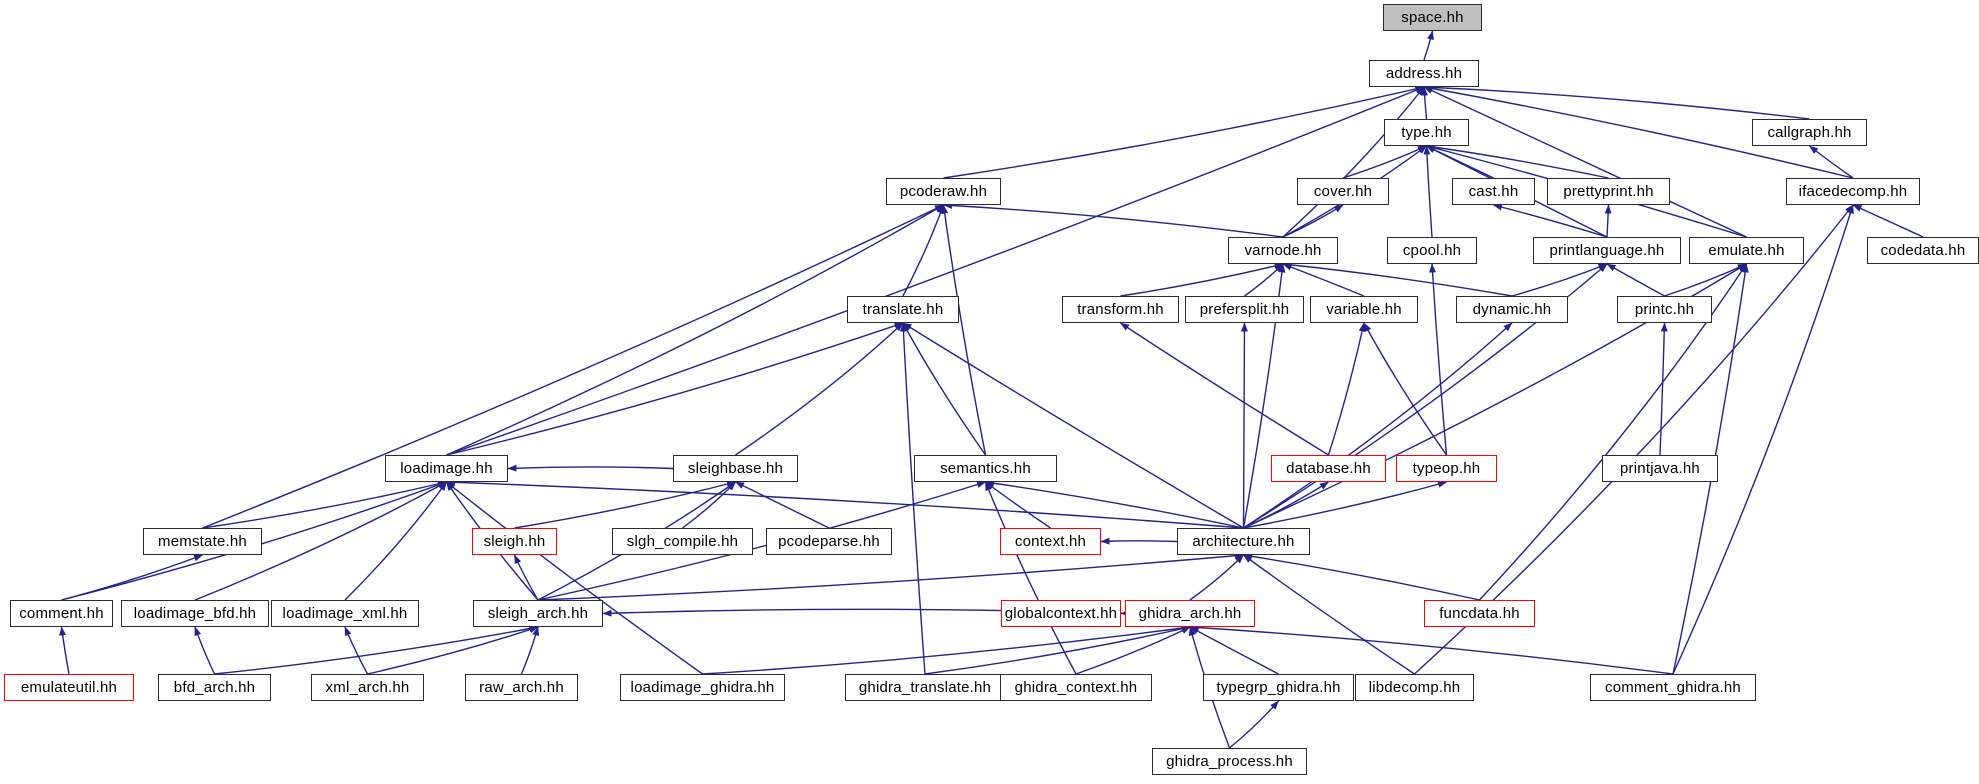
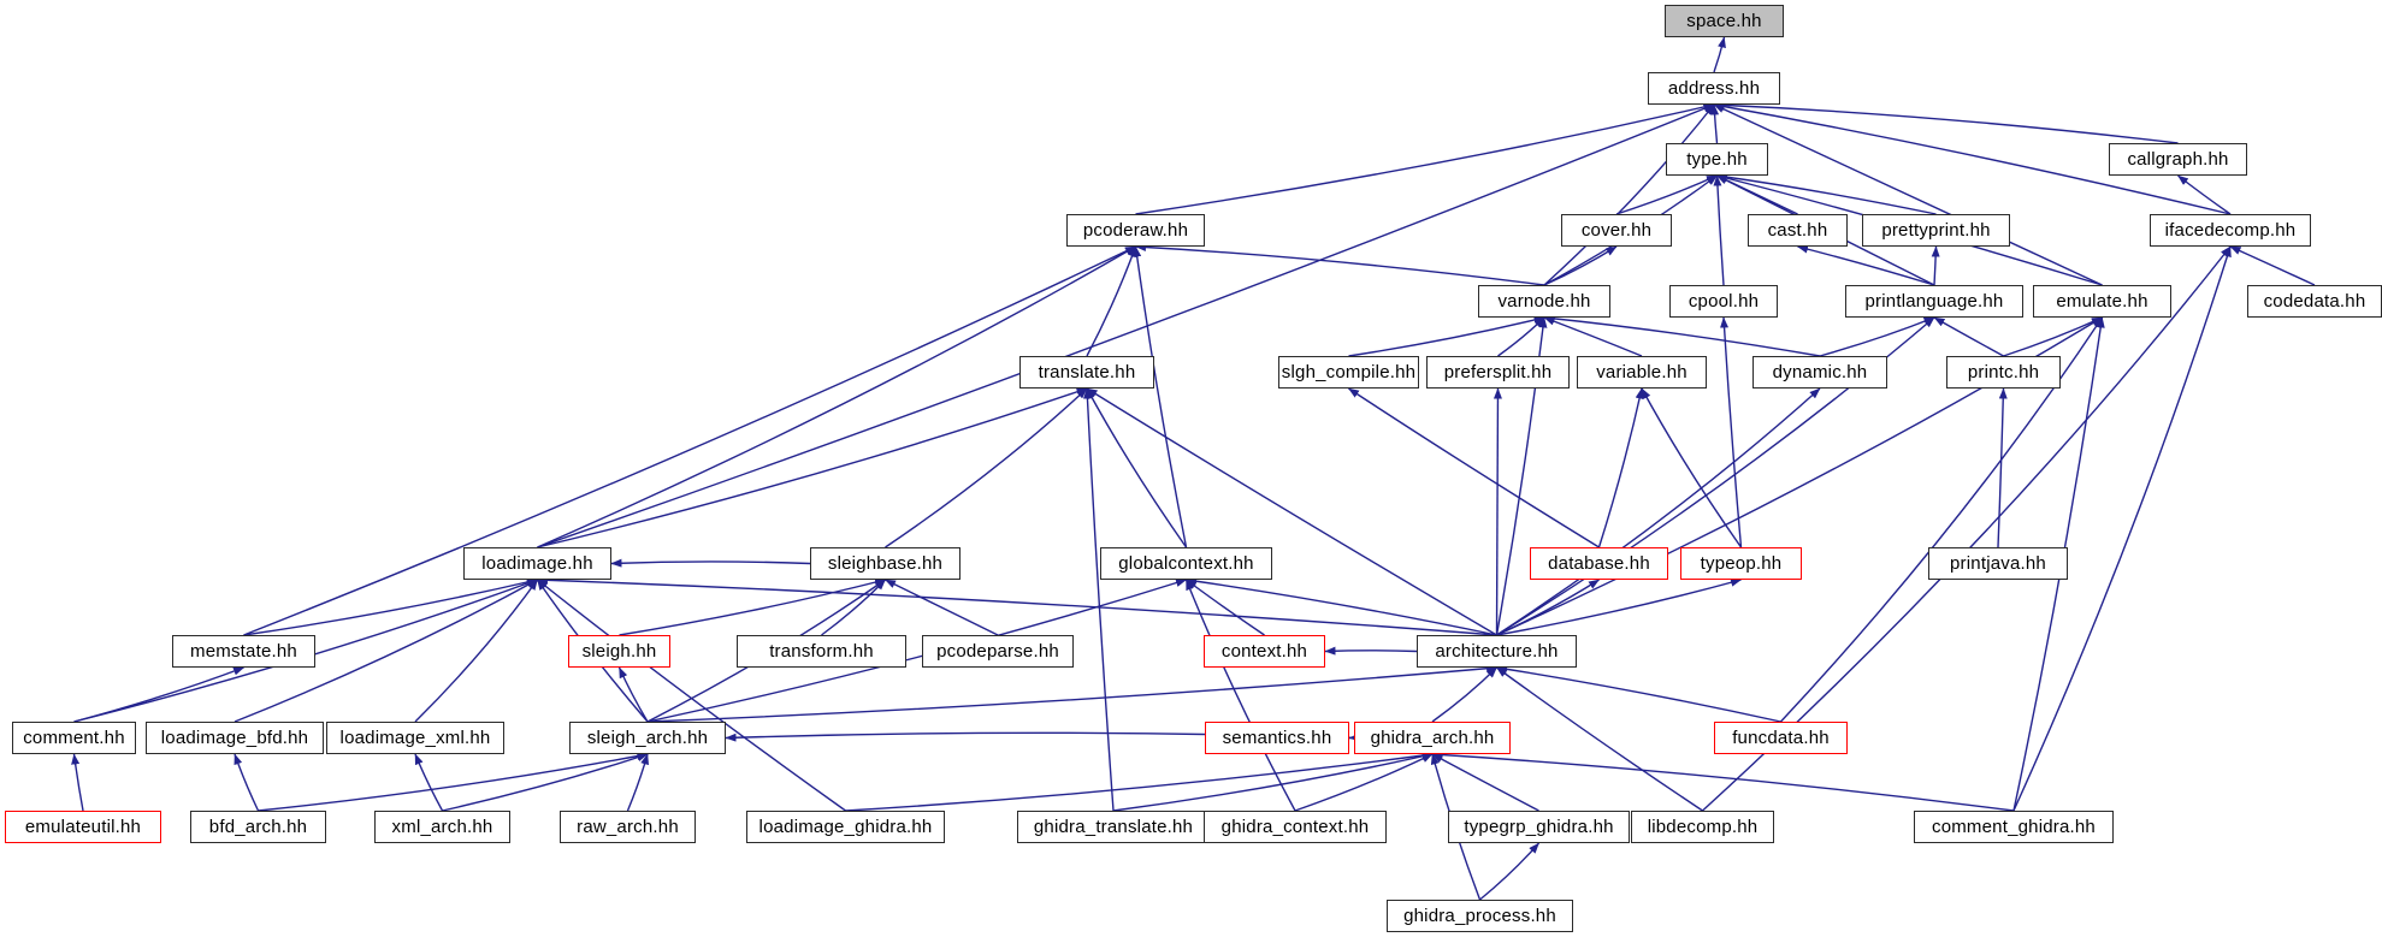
  space.hh
  address.hh
  type.hh
  callgraph.hh
  pcoderaw.hh
  cover.hh
  cast.hh
  prettyprint.hh
  ifacedecomp.hh
  varnode.hh
  cpool.hh
  printlanguage.hh
  emulate.hh
  codedata.hh
  translate.hh
- transform.hh
+ slgh_compile.hh
  prefersplit.hh
  variable.hh
  dynamic.hh
  printc.hh
  loadimage.hh
  sleighbase.hh
- semantics.hh
+ globalcontext.hh
  printjava.hh
  memstate.hh
  sleigh.hh
- slgh_compile.hh
+ transform.hh
  pcodeparse.hh
  context.hh
  architecture.hh
  database.hh
  typeop.hh
  comment.hh
  loadimage_bfd.hh
  loadimage_xml.hh
  sleigh_arch.hh
- globalcontext.hh
+ semantics.hh
  ghidra_arch.hh
  funcdata.hh
  emulateutil.hh
  bfd_arch.hh
  xml_arch.hh
  raw_arch.hh
  loadimage_ghidra.hh
  ghidra_translate.hh
  ghidra_context.hh
  typegrp_ghidra.hh
  libdecomp.hh
  comment_ghidra.hh
  ghidra_process.hh
